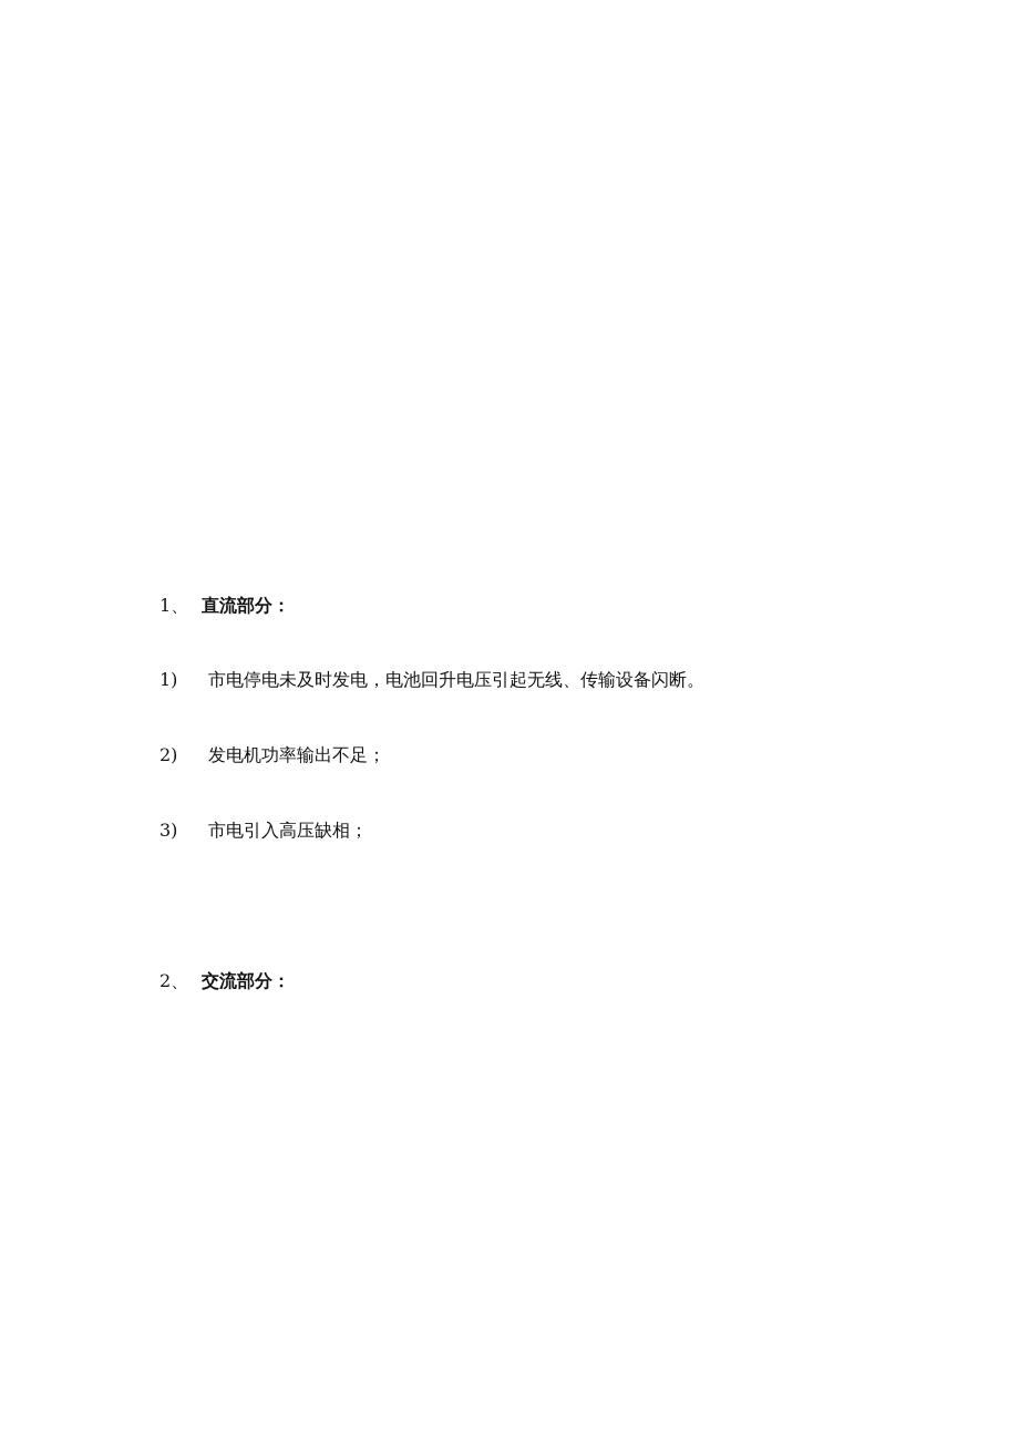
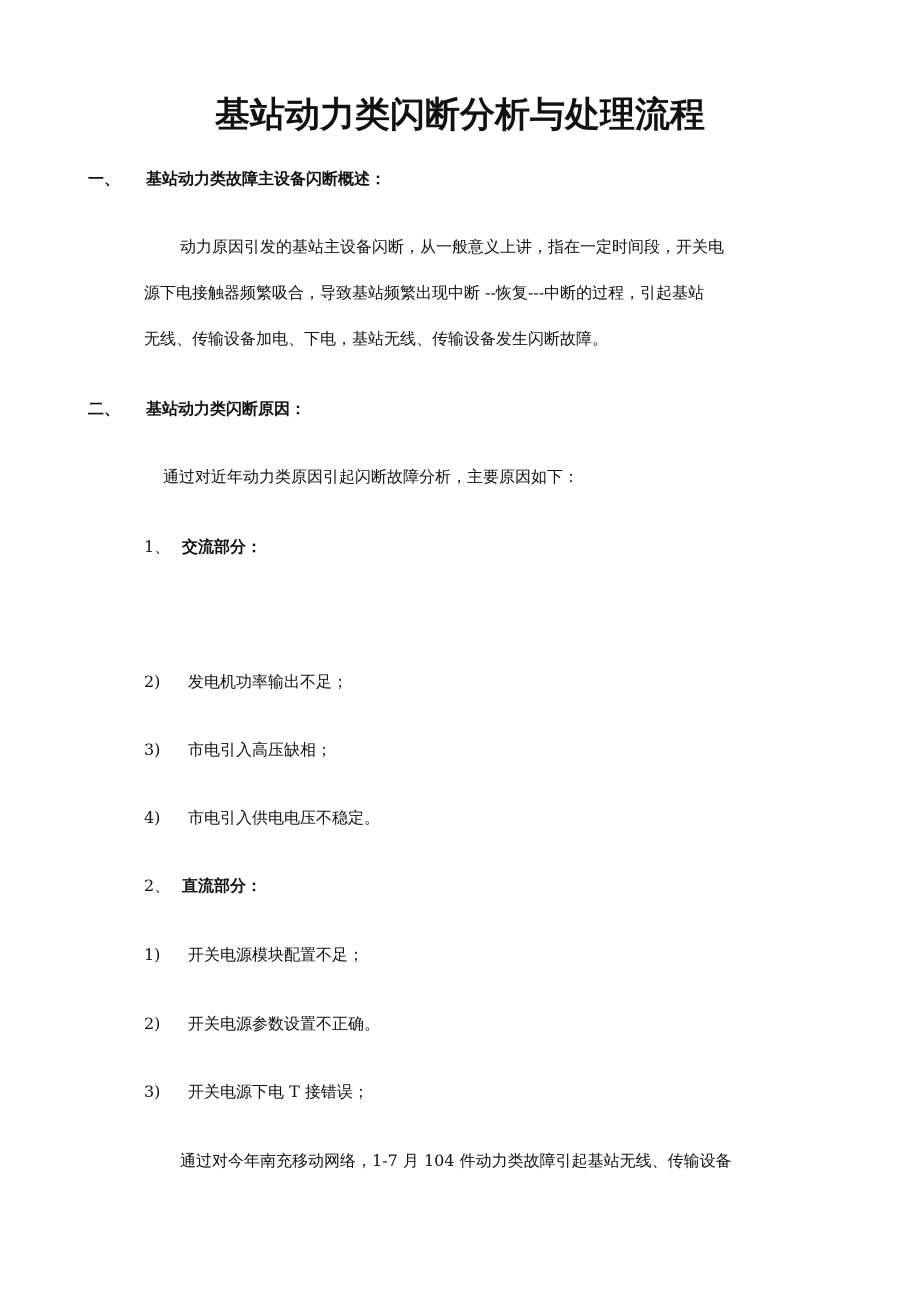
+ 基站动力类闪断分析与处理流程
+ 一、 基站动力类故障主设备闪断概述：
+ 动力原因引发的基站主设备闪断，从一般意义上讲，指在一定时间段，开关电
+ 源下电接触器频繁吸合，导致基站频繁出现中断 --恢复---中断的过程，引起基站
+ 无线、传输设备加电、下电，基站无线、传输设备发生闪断故障。
+ 二、 基站动力类闪断原因：
+ 通过对近年动力类原因引起闪断故障分析，主要原因如下：
- 1、 直流部分：
+ 1、 交流部分：
- 1) 市电停电未及时发电，电池回升电压引起无线、传输设备闪断。
  2) 发电机功率输出不足；
  3) 市电引入高压缺相；
+ 4) 市电引入供电电压不稳定。
- 2、 交流部分：
+ 2、 直流部分：
+ 1) 开关电源模块配置不足；
+ 2) 开关电源参数设置不正确。
+ 3) 开关电源下电 T 接错误；
+ 通过对今年南充移动网络，1-7 月 104 件动力类故障引起基站无线、传输设备
